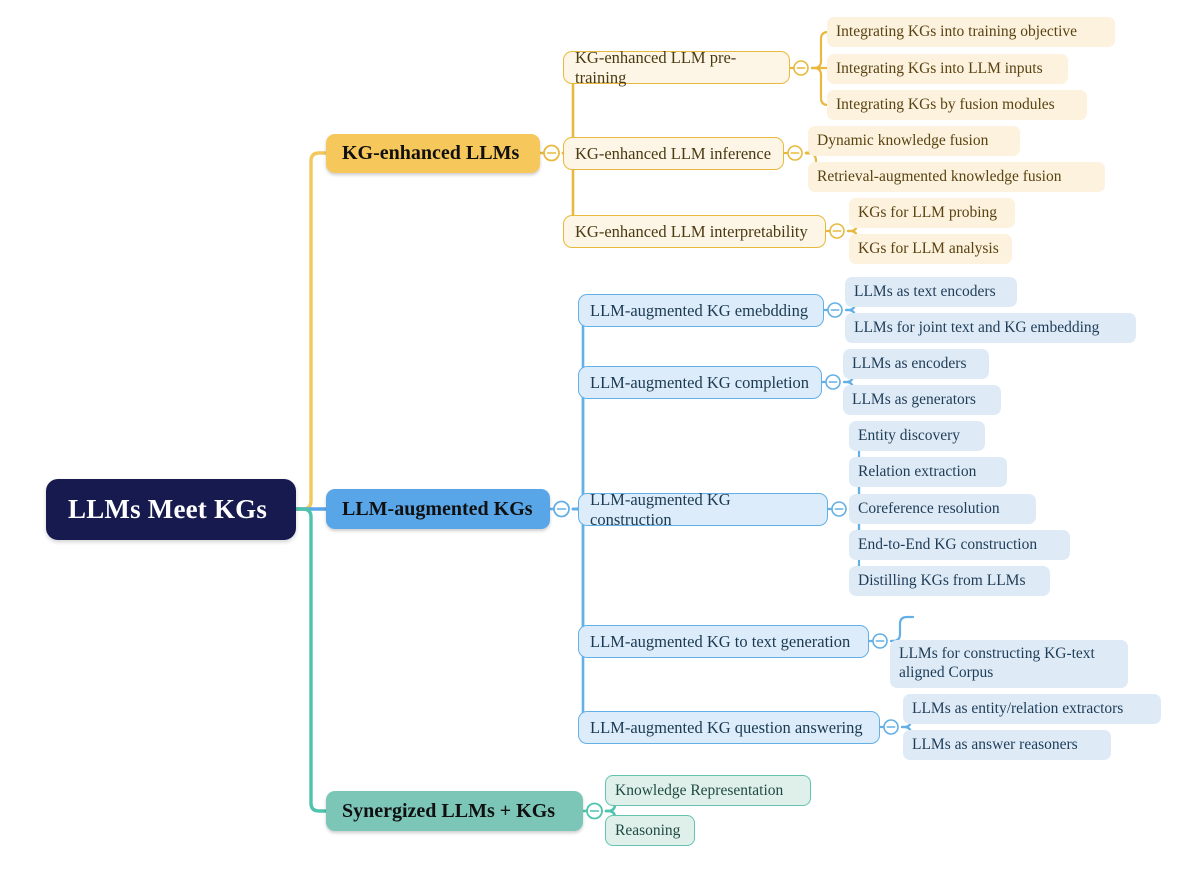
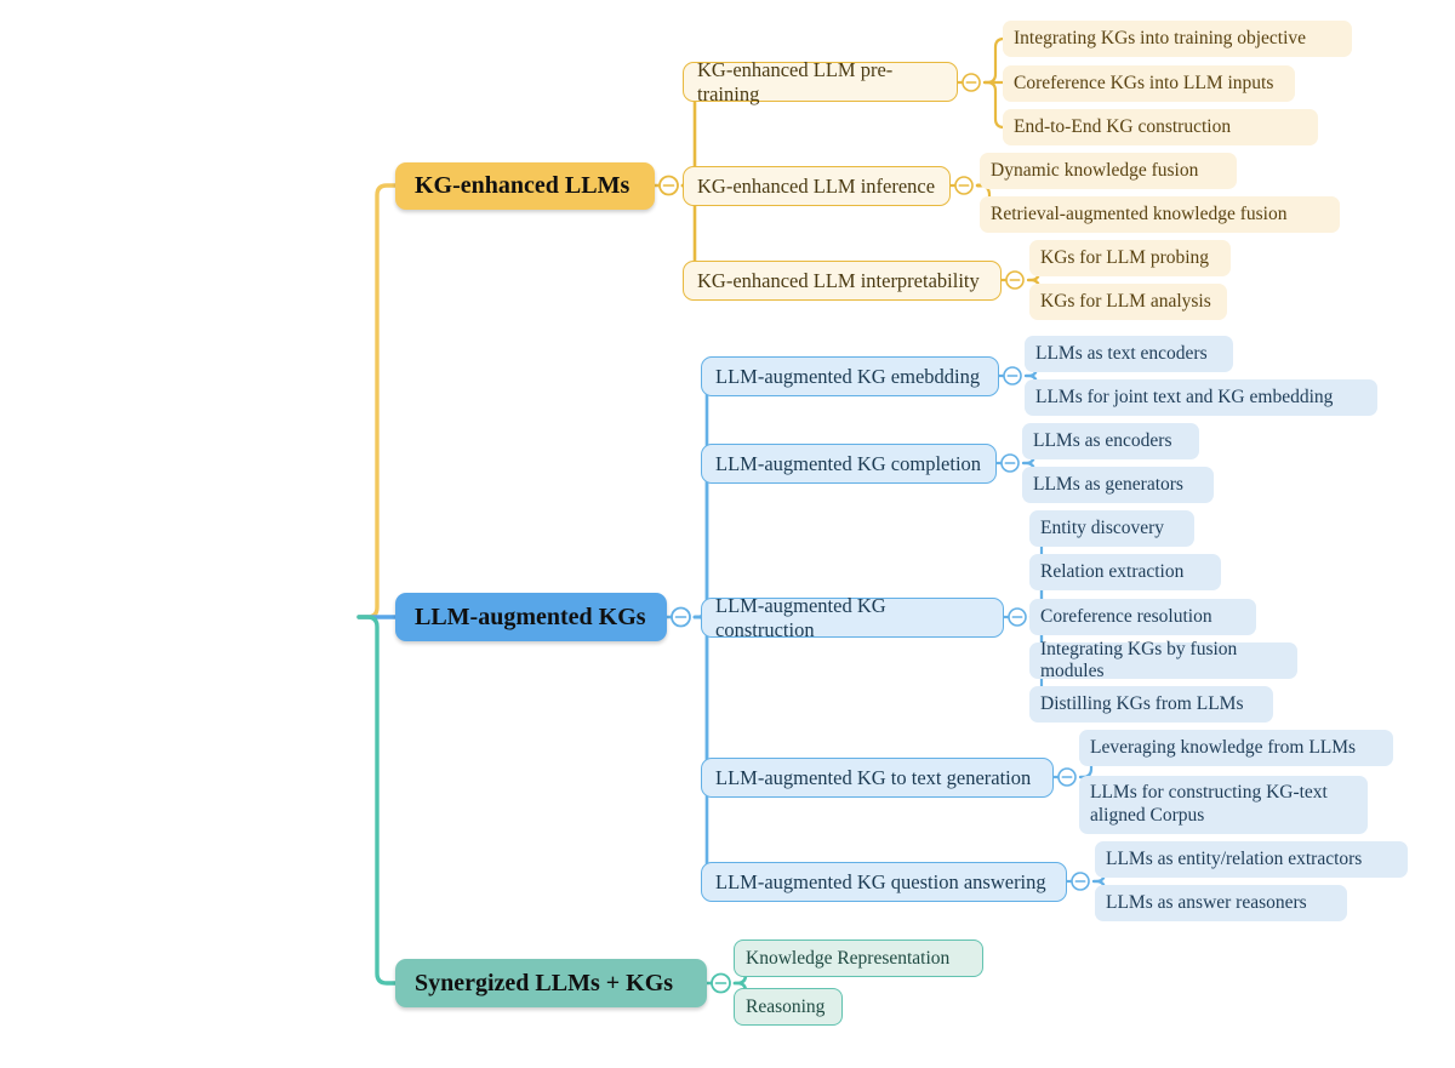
- LLMs Meet KGs
  KG-enhanced LLMs
  KG-enhanced LLM pre-training
  Integrating KGs into training objective
- Integrating KGs into LLM inputs
+ Coreference KGs into LLM inputs
- Integrating KGs by fusion modules
+ End-to-End KG construction
  KG-enhanced LLM inference
  Dynamic knowledge fusion
  Retrieval-augmented knowledge fusion
  KG-enhanced LLM interpretability
  KGs for LLM probing
  KGs for LLM analysis
  LLM-augmented KGs
  LLM-augmented KG emebdding
  LLMs as text encoders
  LLMs for joint text and KG embedding
  LLM-augmented KG completion
  LLMs as encoders
  LLMs as generators
  LLM-augmented KG construction
  Entity discovery
  Relation extraction
  Coreference resolution
- End-to-End KG construction
+ Integrating KGs by fusion modules
  Distilling KGs from LLMs
  LLM-augmented KG to text generation
+ Leveraging knowledge from LLMs
  LLMs for constructing KG-text
  aligned Corpus
  LLM-augmented KG question answering
  LLMs as entity/relation extractors
  LLMs as answer reasoners
  Synergized LLMs + KGs
  Knowledge Representation
  Reasoning
